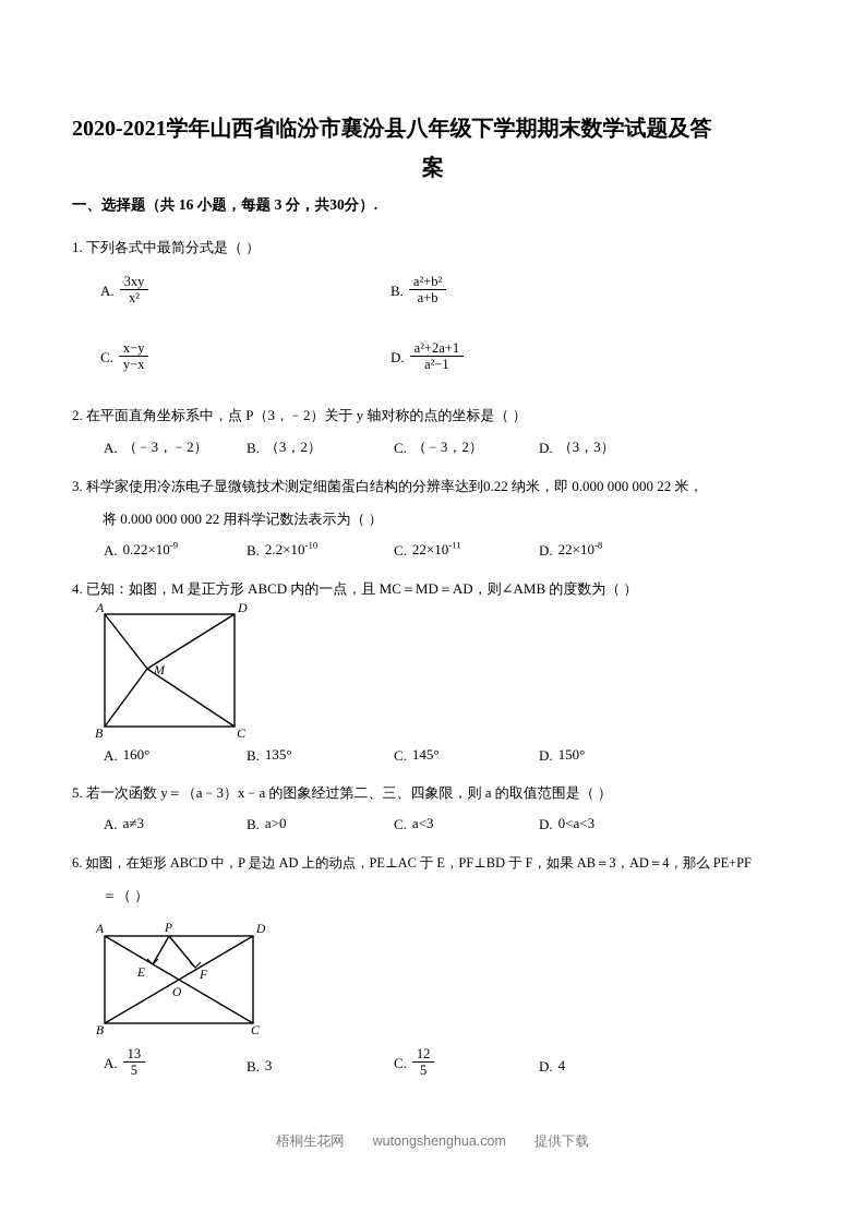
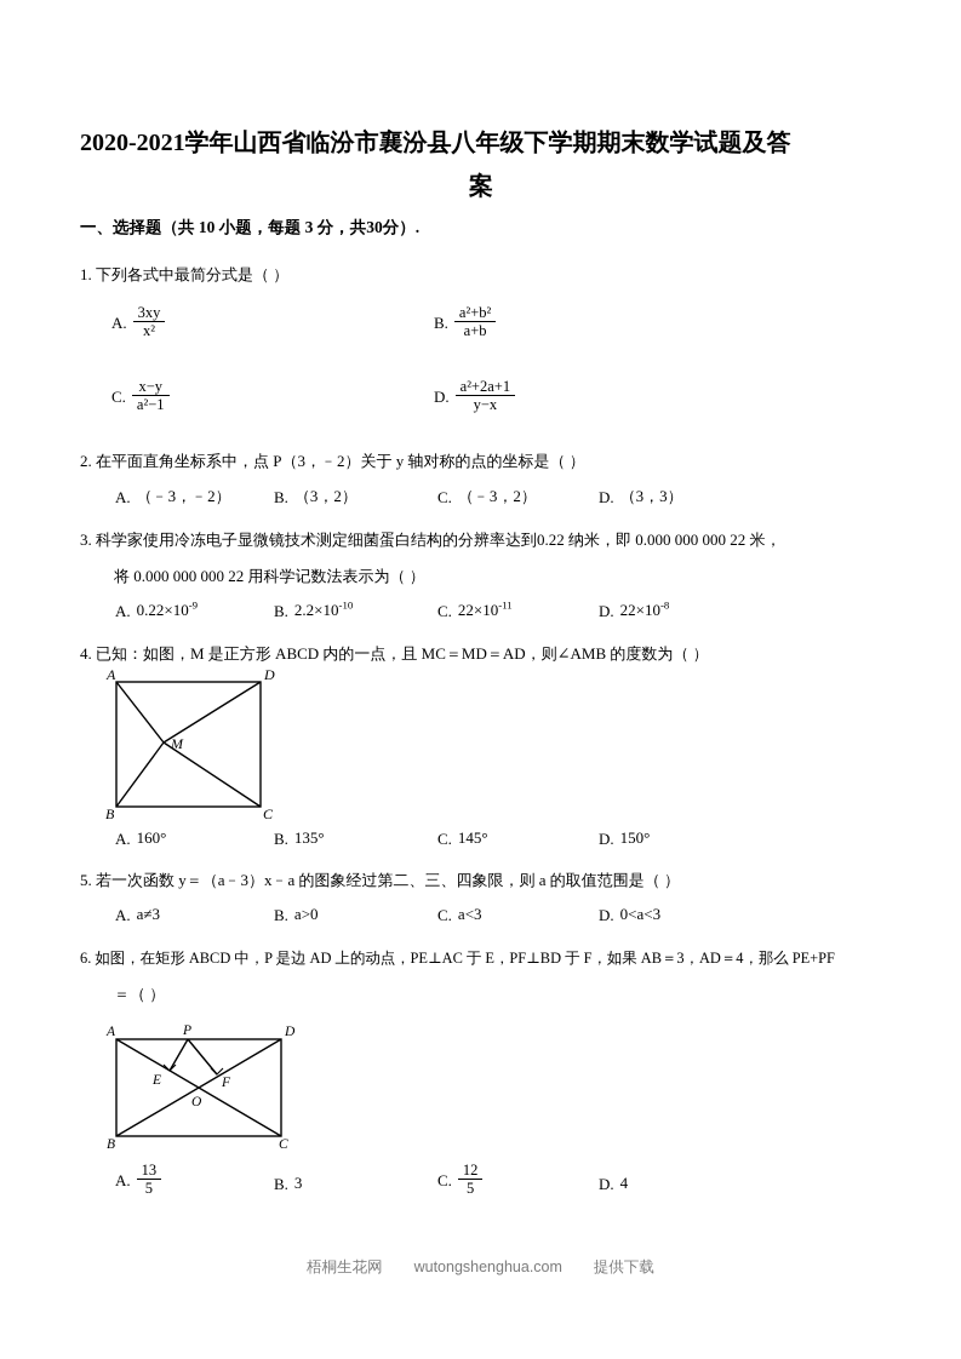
  2020-2021学年山西省临汾市襄汾县八年级下学期期末数学试题及答
  案
- 一、选择题（共 16 小题，每题 3 分，共30分）.
+ 一、选择题（共 10 小题，每题 3 分，共30分）.
  1. 下列各式中最简分式是（ ）
  A.
  3xy
  x²
  B.
  a²+b²
  a+b
  C.
  x−y
- y−x
+ a²−1
  D.
  a²+2a+1
- a²−1
+ y−x
  2. 在平面直角坐标系中，点 P（3，﹣2）关于 y 轴对称的点的坐标是（ ）
  A. （﹣3，﹣2）
  B. （3，2）
  C. （﹣3，2）
  D. （3，3）
  3. 科学家使用冷冻电子显微镜技术测定细菌蛋白结构的分辨率达到0.22 纳米，即 0.000 000 000 22 米，
  将 0.000 000 000 22 用科学记数法表示为（ ）
  A. 0.22×10-9
  B. 2.2×10-10
  C. 22×10-11
  D. 22×10-8
  4. 已知：如图，M 是正方形 ABCD 内的一点，且 MC＝MD＝AD，则∠AMB 的度数为（ ）
  A
  D
  B
  C
  M
  A. 160°
  B. 135°
  C. 145°
  D. 150°
  5. 若一次函数 y＝（a﹣3）x﹣a 的图象经过第二、三、四象限，则 a 的取值范围是（ ）
  A. a≠3
  B. a>0
  C. a<3
  D. 0<a<3
  6. 如图，在矩形 ABCD 中，P 是边 AD 上的动点，PE⊥AC 于 E，PF⊥BD 于 F，如果 AB＝3，AD＝4，那么 PE+PF
  ＝（ ）
  A
  D
  B
  C
  P
  E
  F
  O
  A.
  13
  5
  B. 3
  C.
  12
  5
  D. 4
  梧桐生花网 wutongshenghua.com 提供下载
